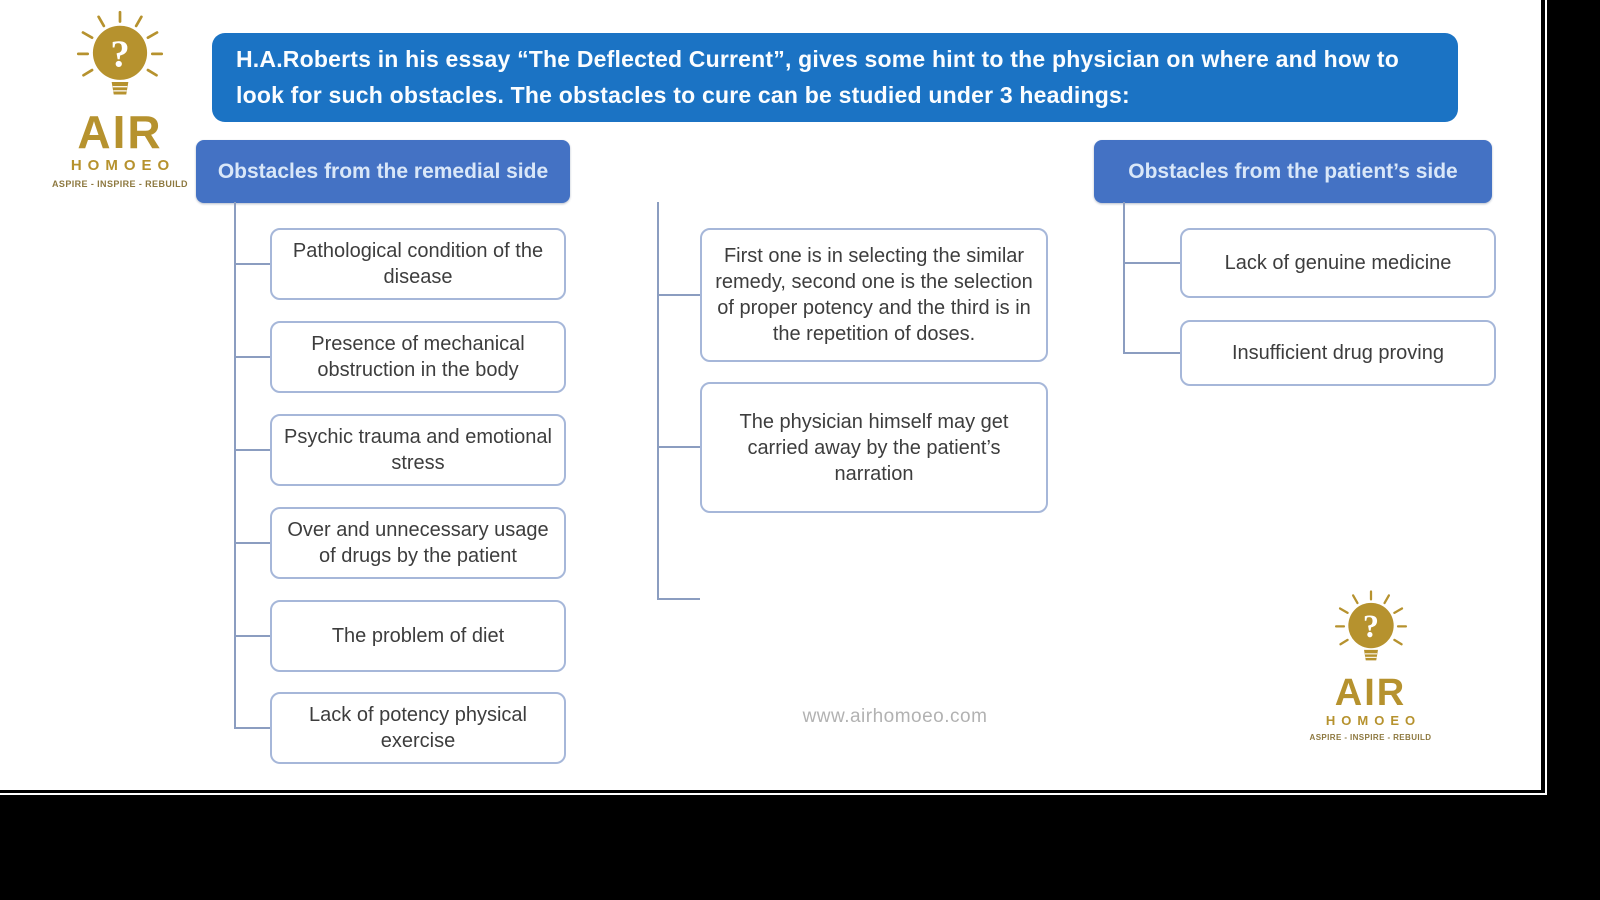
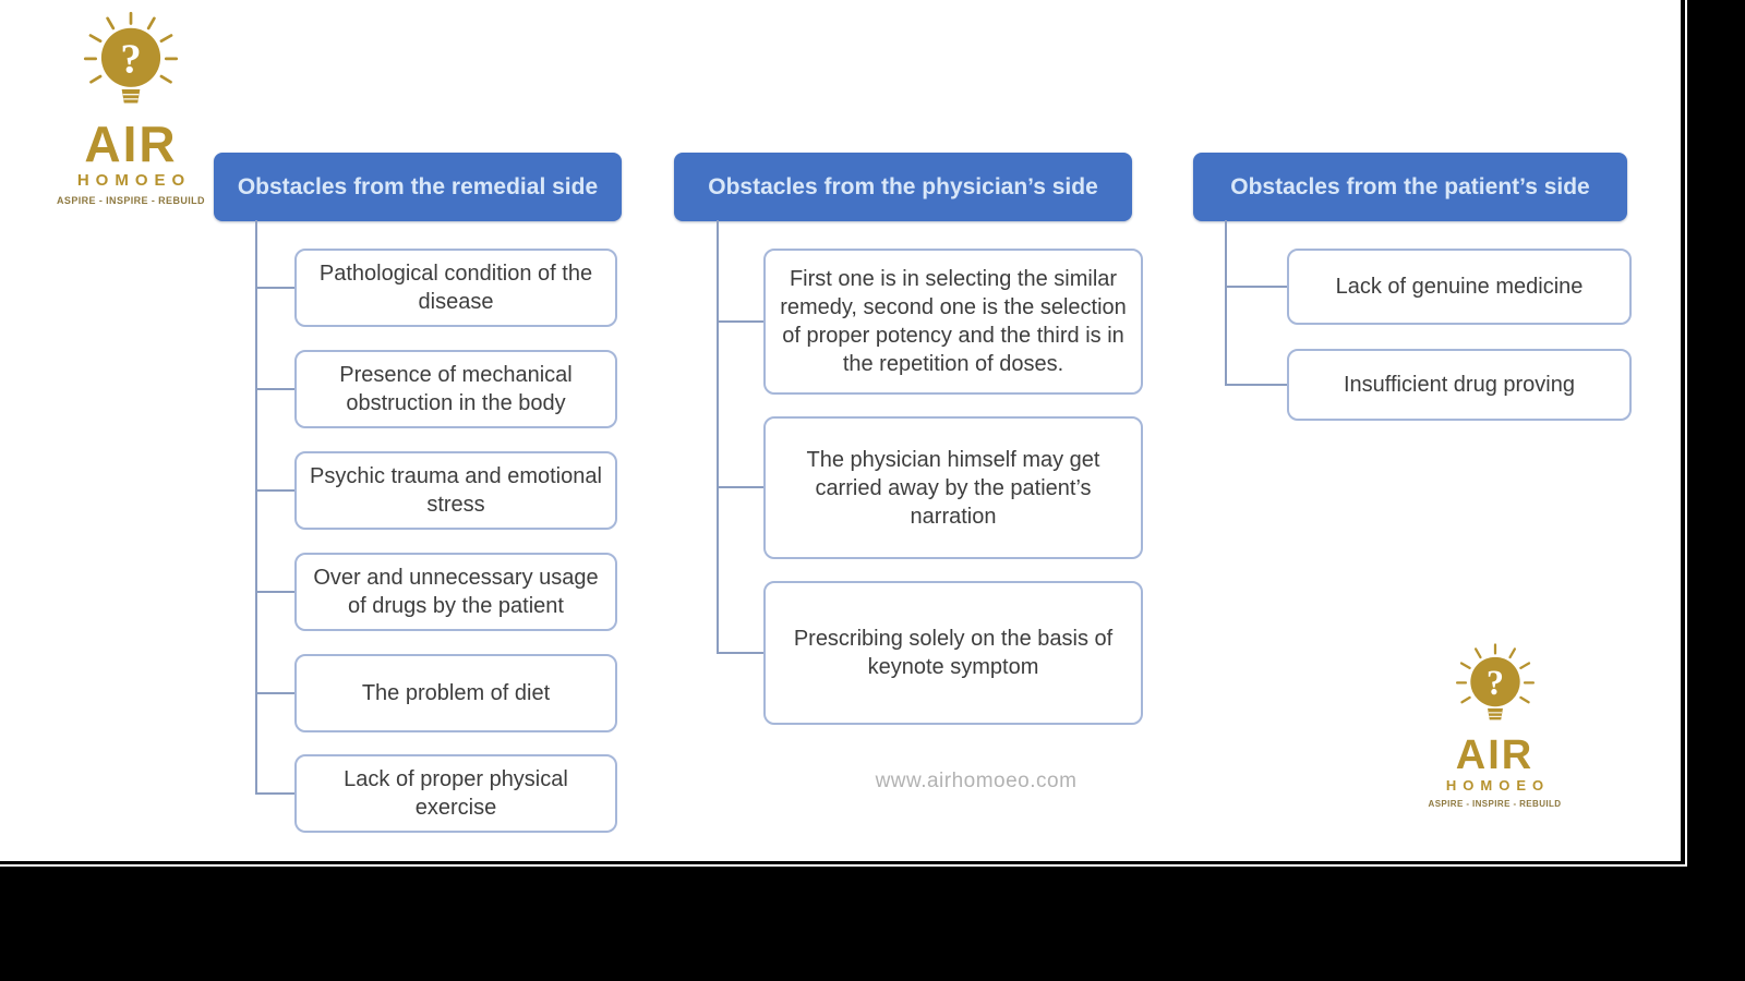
  ?
  AIR
  HOMOEO
  ASPIRE - INSPIRE - REBUILD
- H.A.Roberts in his essay “The Deflected Current”, gives some hint to the physician on where and how to look for such obstacles. The obstacles to cure can be studied under 3 headings:
  Obstacles from the remedial side
+ Obstacles from the physician’s side
  Obstacles from the patient’s side
  Pathological condition of the disease
  Presence of mechanical obstruction in the body
  Psychic trauma and emotional stress
  Over and unnecessary usage of drugs by the patient
  The problem of diet
- Lack of potency physical exercise
+ Lack of proper physical exercise
  First one is in selecting the similar remedy, second one is the selection of proper potency and the third is in the repetition of doses.
  The physician himself may get carried away by the patient’s narration
+ Prescribing solely on the basis of keynote symptom
  Lack of genuine medicine
  Insufficient drug proving
  www.airhomoeo.com
  ?
  AIR
  HOMOEO
  ASPIRE - INSPIRE - REBUILD
